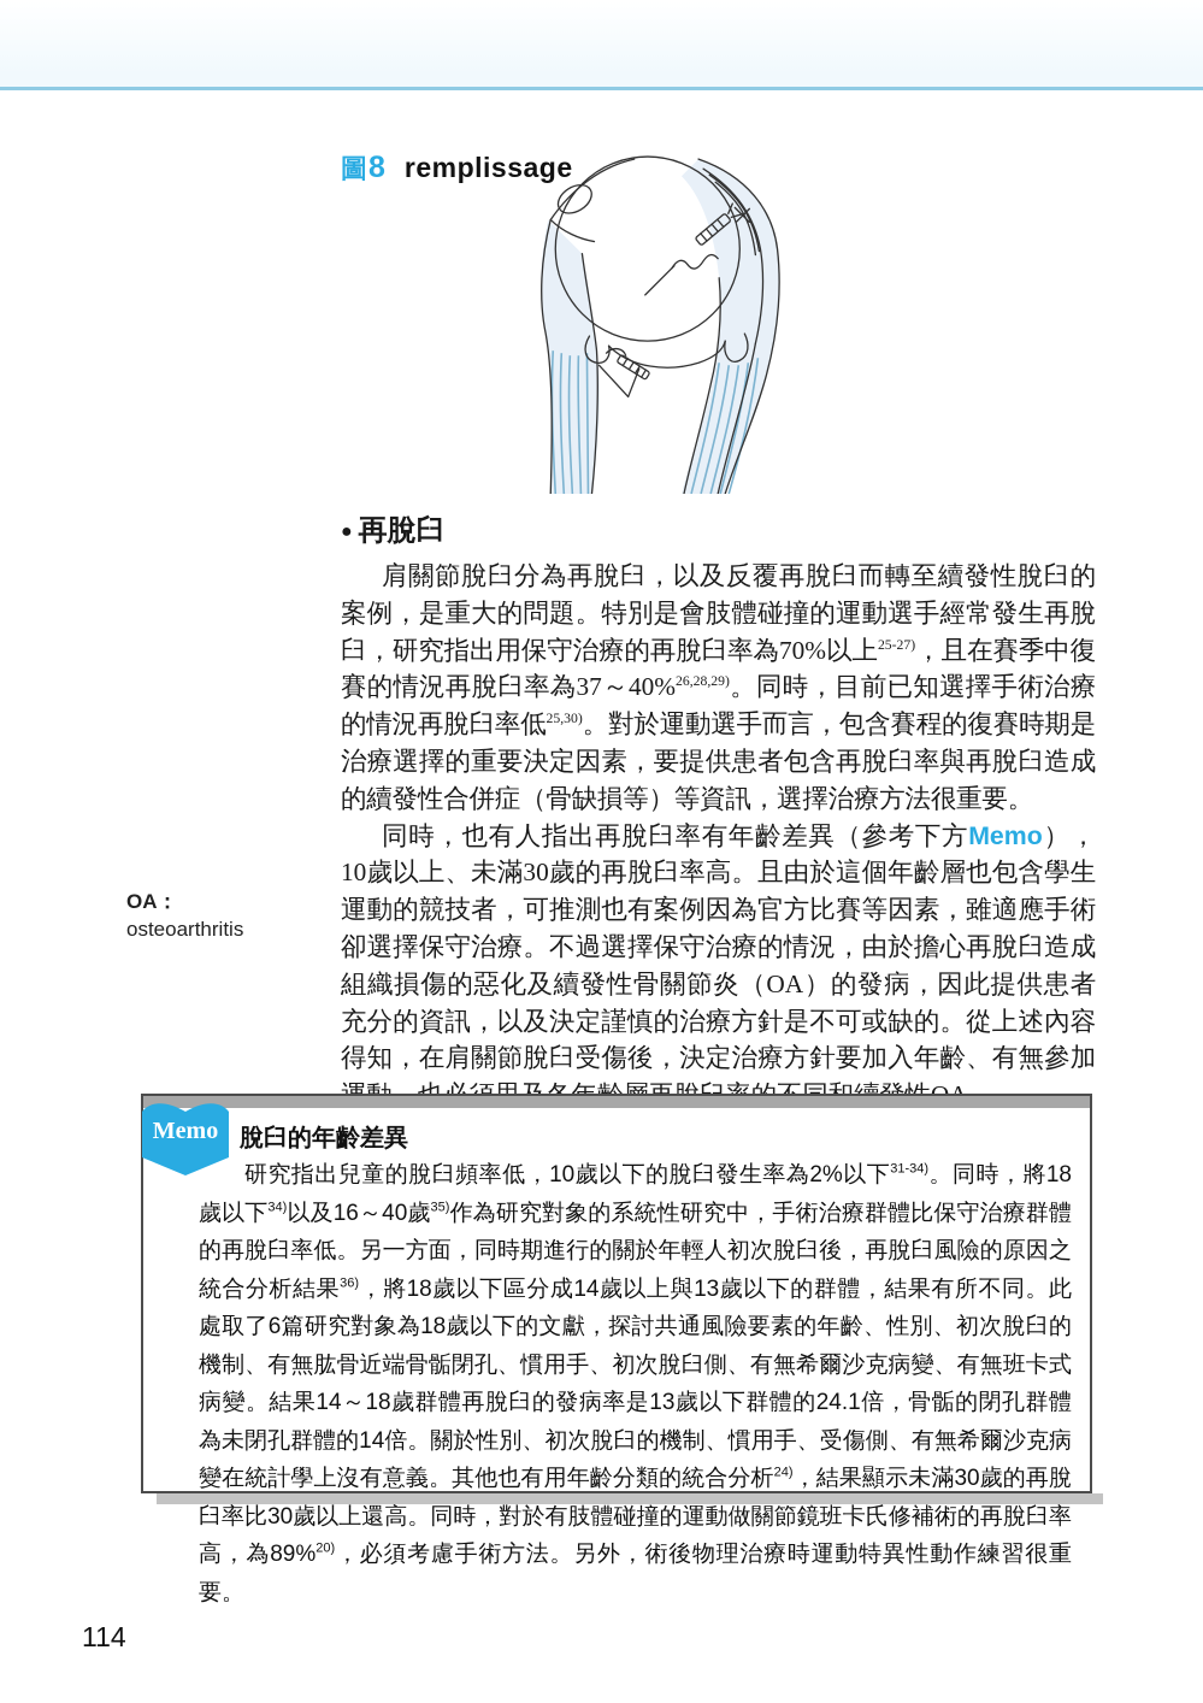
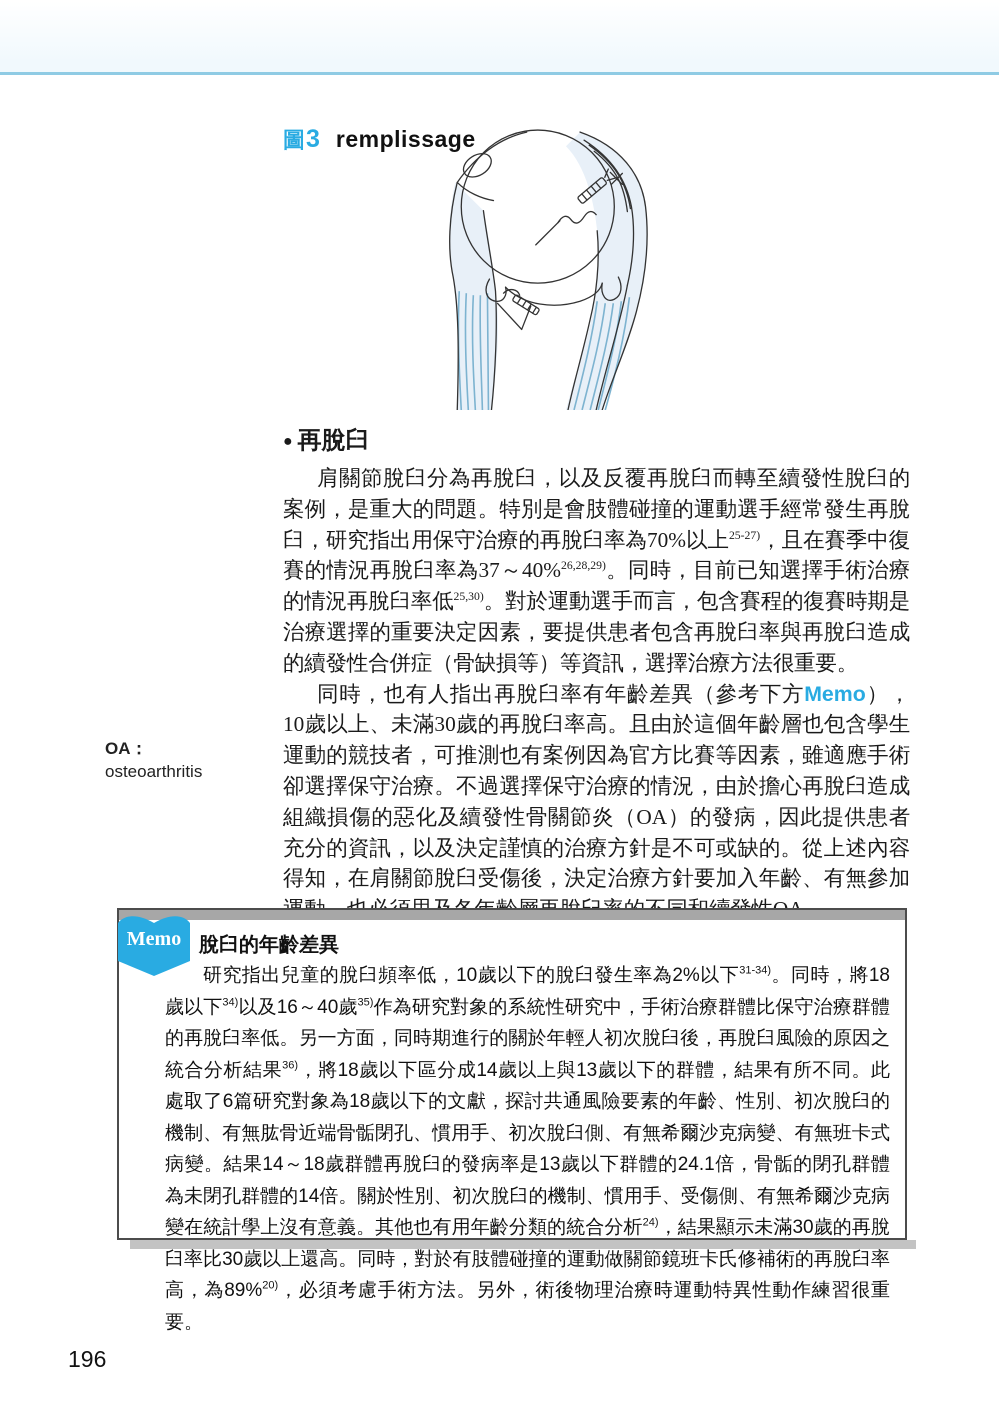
  圖
- 8
+ 3
  remplissage
  ● 再脫臼
  肩關節脫臼分為再脫臼，以及反覆再脫臼而轉至續發性脫臼的案例，是重大的問題。特別是會肢體碰撞的運動選手經常發生再脫臼，研究指出用保守治療的再脫臼率為70%以上25-27)，且在賽季中復賽的情況再脫臼率為37～40%26,28,29)。同時，目前已知選擇手術治療的情況再脫臼率低25,30)。對於運動選手而言，包含賽程的復賽時期是治療選擇的重要決定因素，要提供患者包含再脫臼率與再脫臼造成的續發性合併症（骨缺損等）等資訊，選擇治療方法很重要。
  同時，也有人指出再脫臼率有年齡差異（參考下方Memo），10歲以上、未滿30歲的再脫臼率高。且由於這個年齡層也包含學生運動的競技者，可推測也有案例因為官方比賽等因素，雖適應手術卻選擇保守治療。不過選擇保守治療的情況，由於擔心再脫臼造成組織損傷的惡化及續發性骨關節炎（OA）的發病，因此提供患者充分的資訊，以及決定謹慎的治療方針是不可或缺的。從上述內容得知，在肩關節脫臼受傷後，決定治療方針要加入年齡、有無參加
  OA：
  osteoarthritis
  Memo
  脫臼的年齡差異
  研究指出兒童的脫臼頻率低，10歲以下的脫臼發生率為2%以下31-34)。同時，將18歲以下34)以及16～40歲35)作為研究對象的系統性研究中，手術治療群體比保守治療群體的再脫臼率低。另一方面，同時期進行的關於年輕人初次脫臼後，再脫臼風險的原因之統合分析結果36)，將18歲以下區分成14歲以上與13歲以下的群體，結果有所不同。此處取了6篇研究對象為18歲以下的文獻，探討共通風險要素的年齡、性別、初次脫臼的機制、有無肱骨近端骨骺閉孔、慣用手、初次脫臼側、有無希爾沙克病變、有無班卡式病變。結果14～18歲群體再脫臼的發病率是13歲以下群體的24.1倍，骨骺的閉孔群體為未閉孔群體的14倍。關於性別、初次脫臼的機制、慣用手、受傷側、有無希爾沙克病變在統計學上沒有意義。其他也有用年齡分類的統合分析24)，結果顯示未滿30歲的再脫臼率比30歲以上還高。同時，對於有肢體碰撞的運動做關節鏡班卡氏修補術的再脫臼率高，為89%20)，必須考慮手術方法。另外，術後物理治療時運動特異性動作練習很重要。
- 114
+ 196
